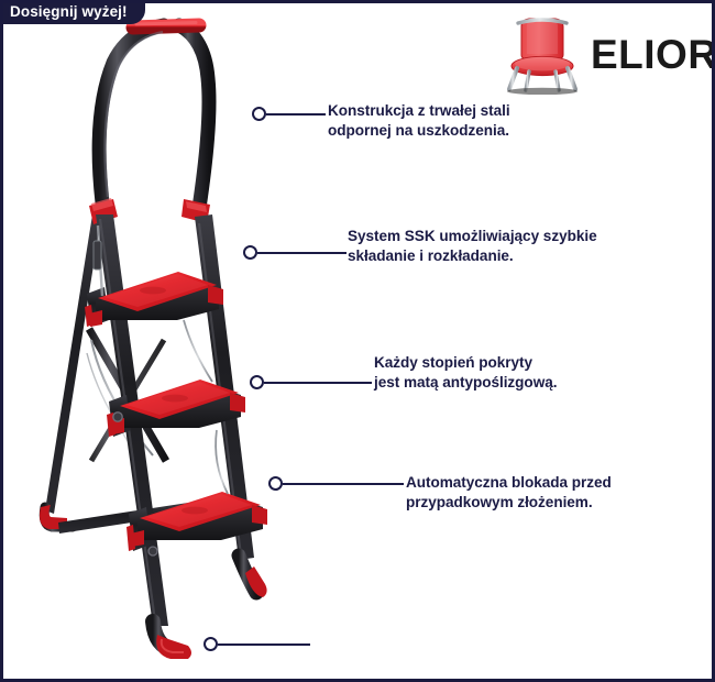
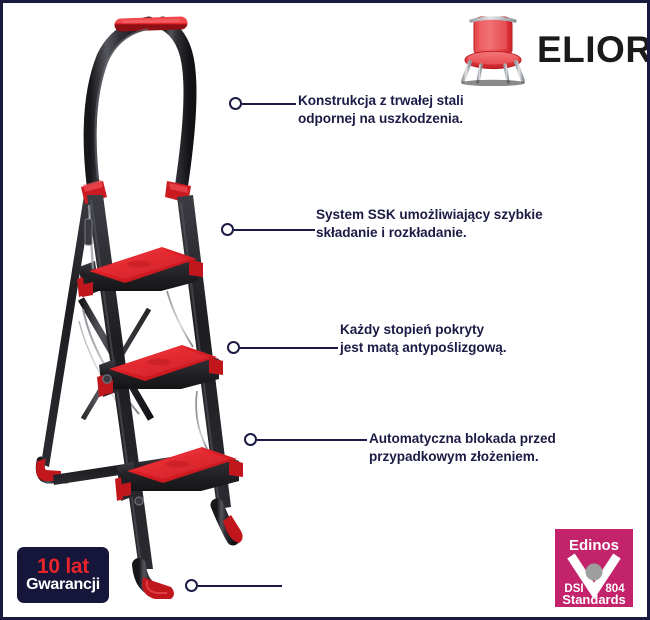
- Dosięgnij wyżej!
  ELIOR
  Konstrukcja z trwałej stali
  odpornej na uszkodzenia.
  System SSK umożliwiający szybkie
  składanie i rozkładanie.
  Każdy stopień pokryty
  jest matą antypoślizgową.
  Automatyczna blokada przed
  przypadkowym złożeniem.
+ 10 lat
+ Gwarancji
+ Edinos
+ DSI
+ 804
+ Standards
